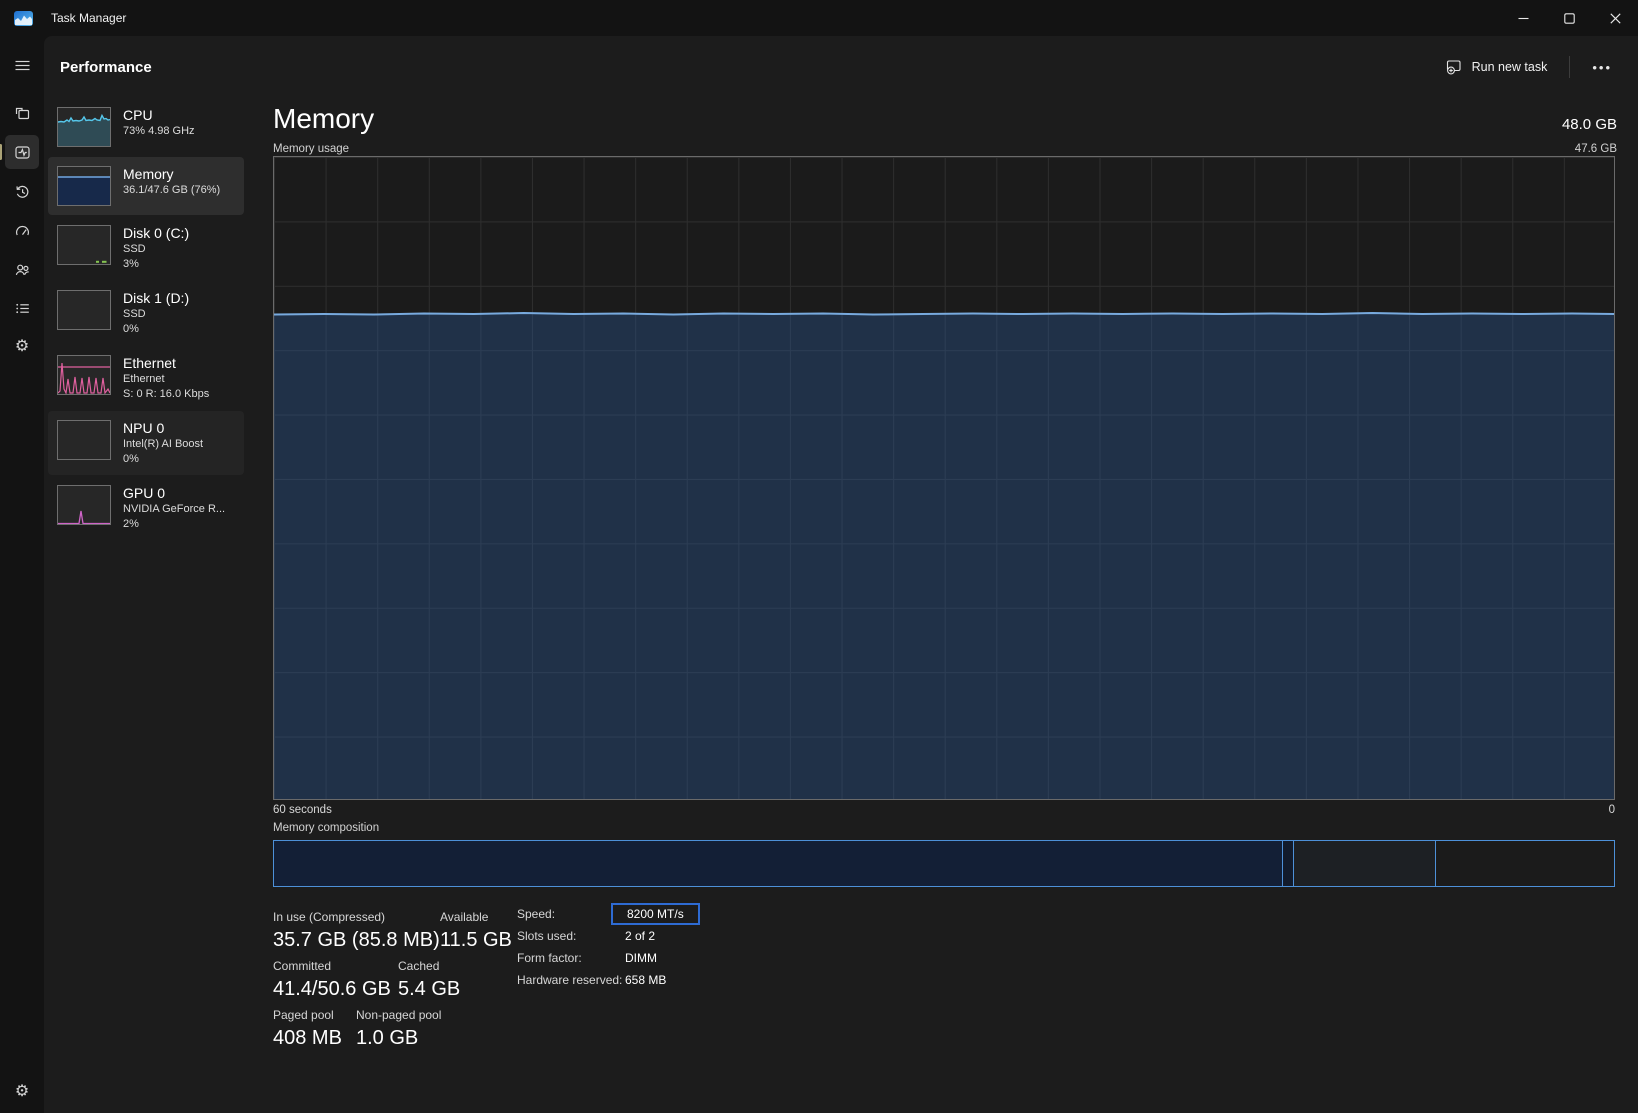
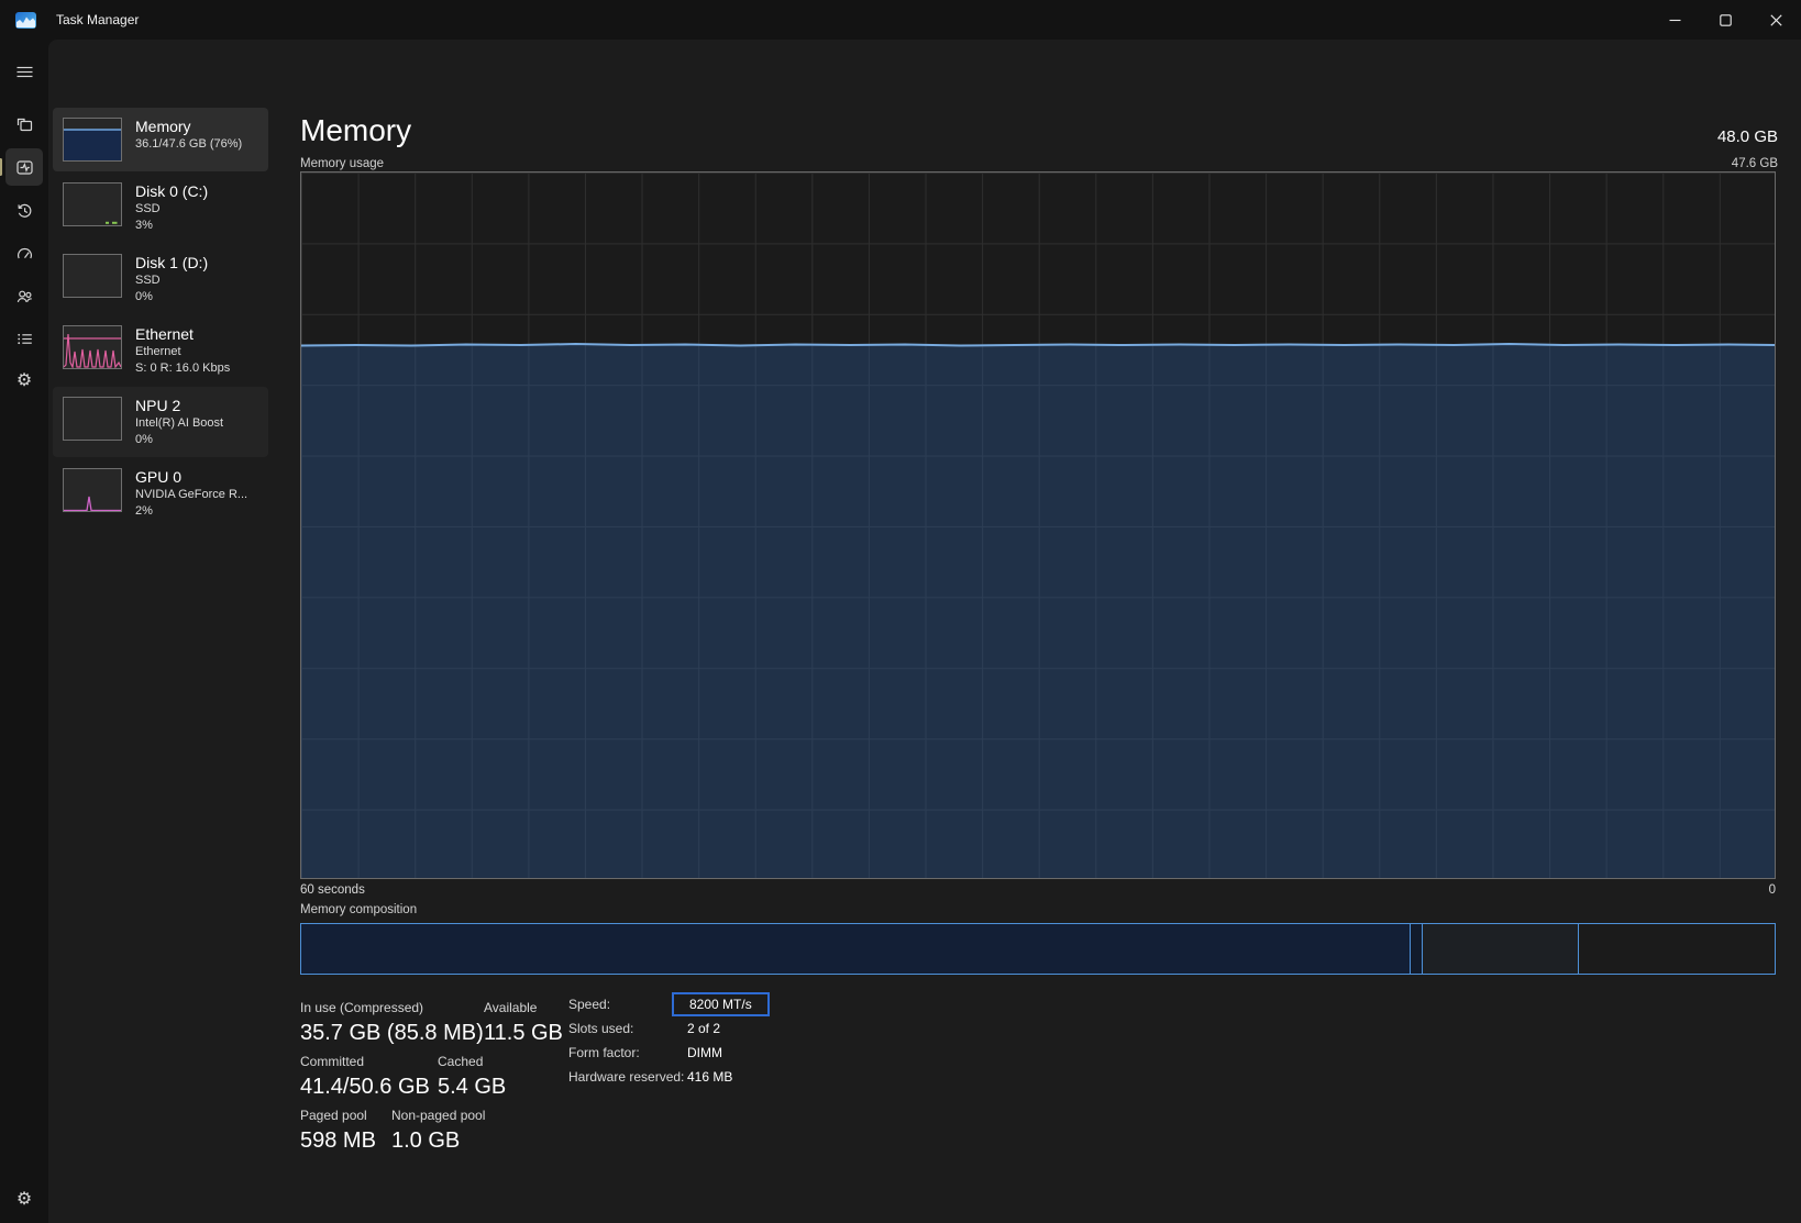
  Task Manager
  ⚙
  ⚙
- Performance
- Run new task
- •••
- CPU
- 73% 4.98 GHz
  Memory
  36.1/47.6 GB (76%)
  Disk 0 (C:)
  SSD
  3%
  Disk 1 (D:)
  SSD
  0%
  Ethernet
  Ethernet
  S: 0 R: 16.0 Kbps
- NPU 0
+ NPU 2
  Intel(R) AI Boost
  0%
  GPU 0
  NVIDIA GeForce R...
  2%
  Memory
  48.0 GB
  Memory usage
  47.6 GB
  60 seconds
  0
  Memory composition
  In use (Compressed)
  35.7 GB (85.8 MB)
  Available
  11.5 GB
  Committed
  41.4/50.6 GB
  Cached
  5.4 GB
  Paged pool
- 408 MB
+ 598 MB
  Non-paged pool
  1.0 GB
  Speed:
  8200 MT/s
  Slots used:
  2 of 2
  Form factor:
  DIMM
  Hardware reserved:
- 658 MB
+ 416 MB
